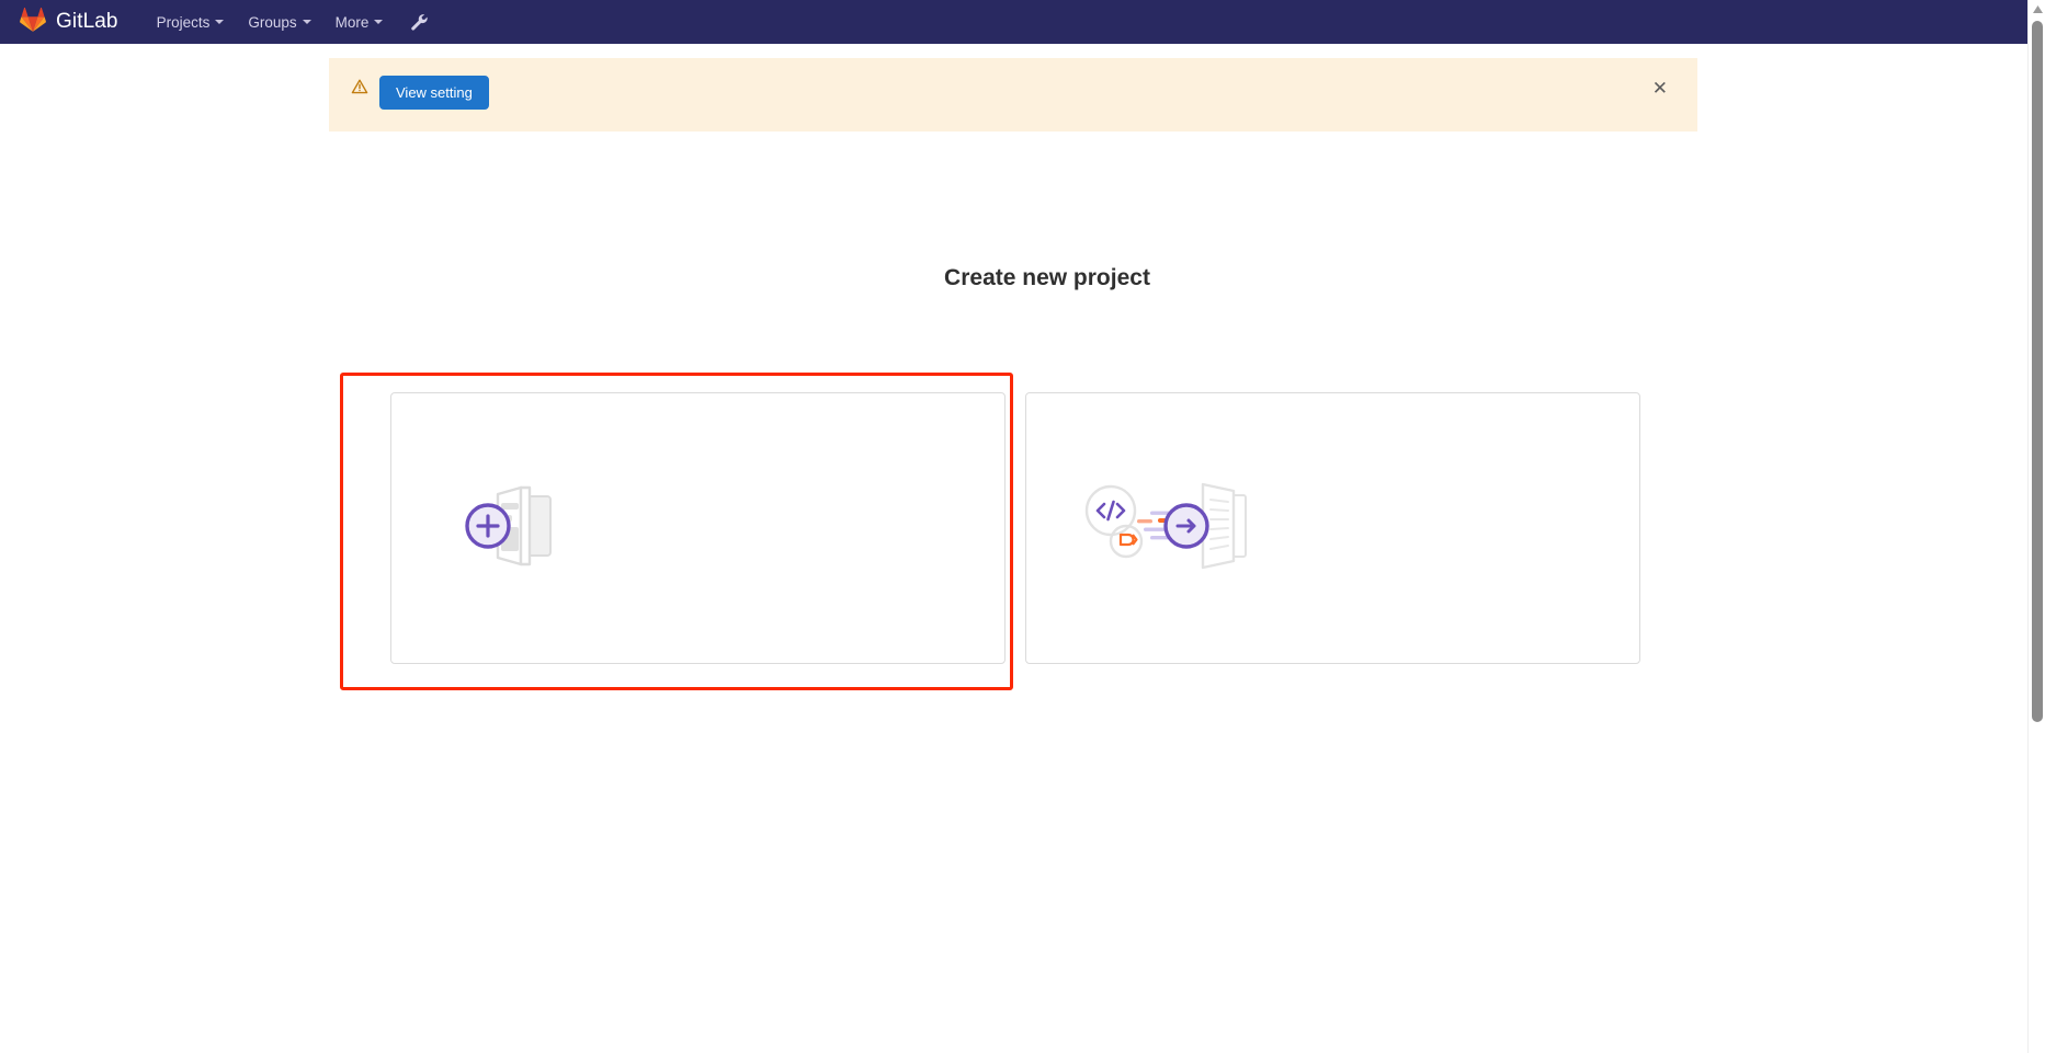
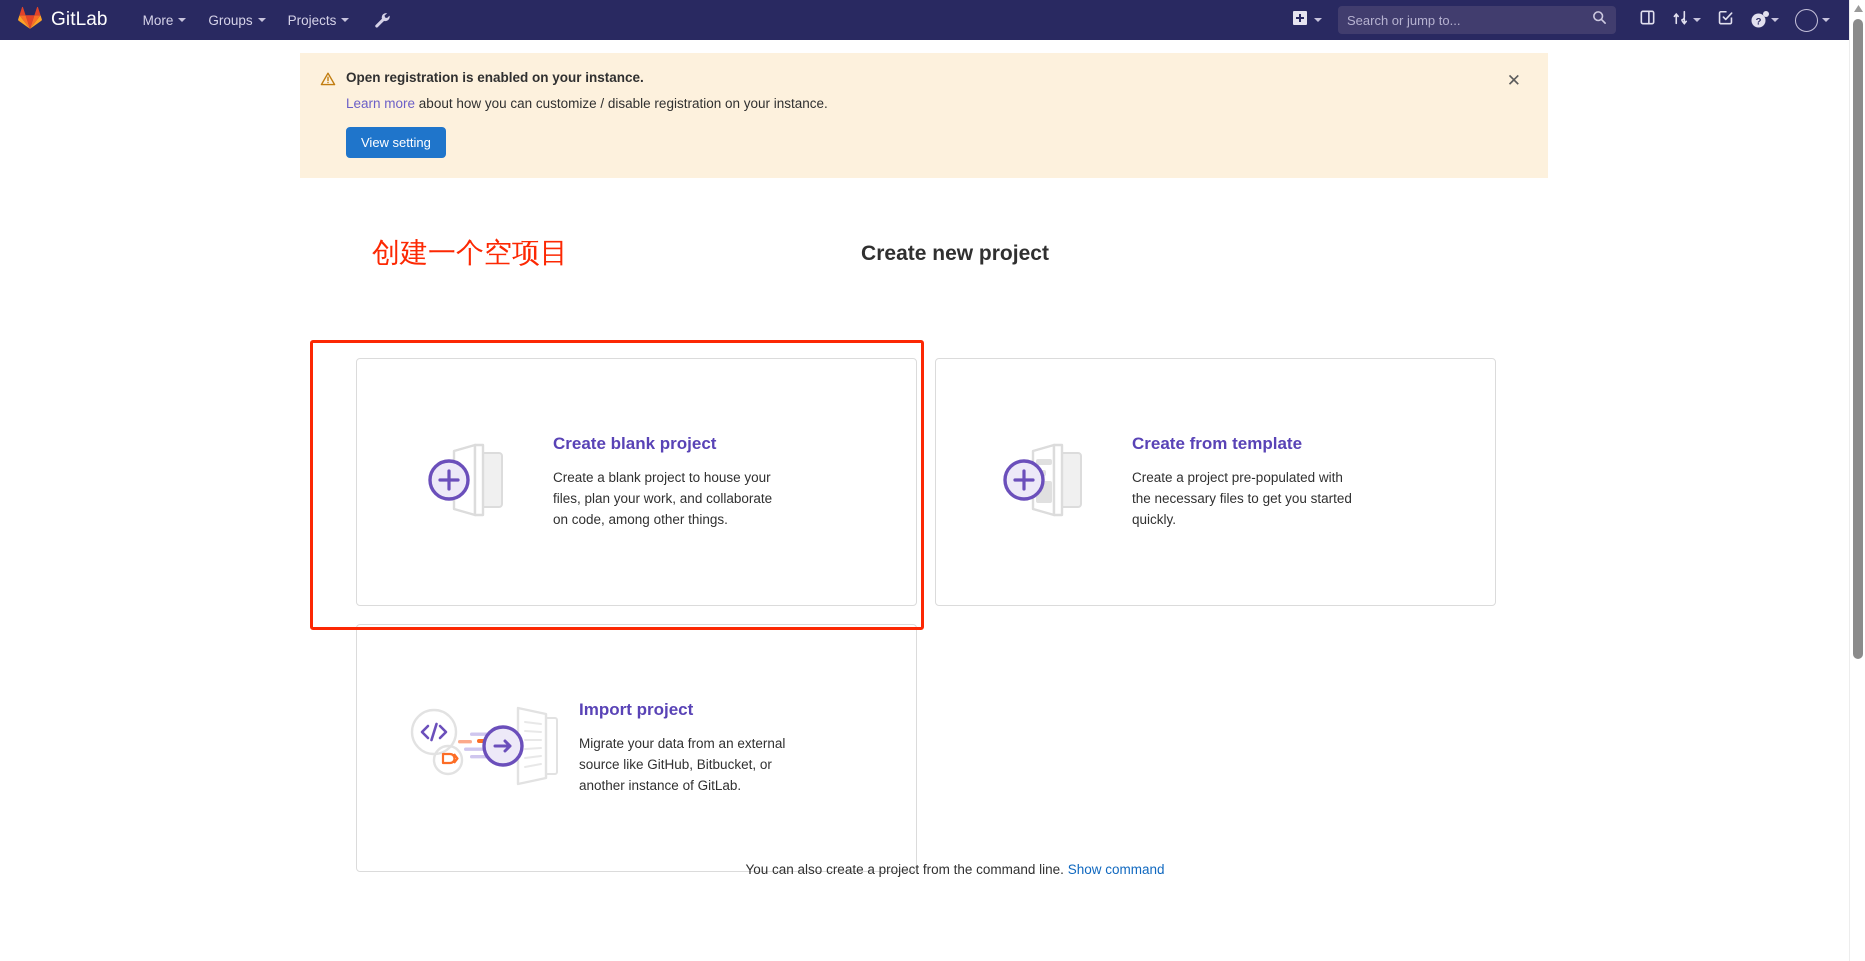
  GitLab
- Projects
+ More
  Groups
- More
+ Projects
+ Search or jump to...
+ ?
+ Open registration is enabled on your instance.
+ Learn more about how you can customize / disable registration on your instance.
  View setting
  ✕
+ 创建一个空项目
  Create new project
+ Create blank project
+ Create a blank project to house your files, plan your work, and collaborate on code, among other things.
+ Create from template
+ Create a project pre-populated with the necessary files to get you started quickly.
+ Import project
+ Migrate your data from an external source like GitHub, Bitbucket, or another instance of GitLab.
+ You can also create a project from the command line. Show command
